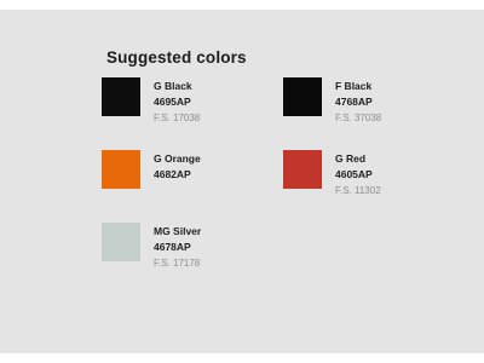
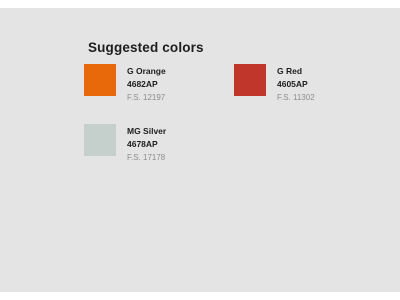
  Suggested colors
- G Black
- 4695AP
- F.S. 17038
- F Black
- 4768AP
- F.S. 37038
  G Orange
  4682AP
+ F.S. 12197
  G Red
  4605AP
  F.S. 11302
  MG Silver
  4678AP
  F.S. 17178
